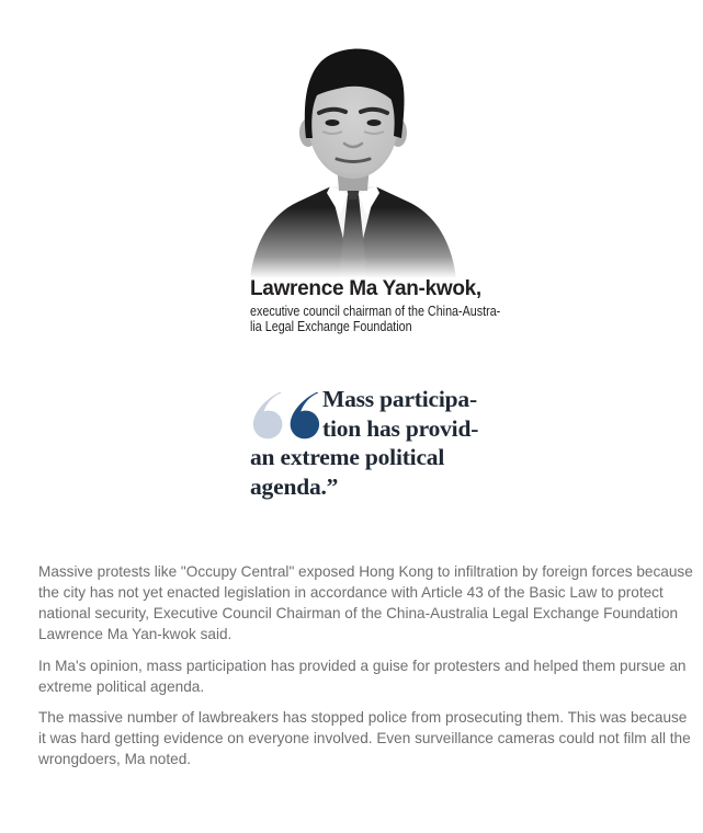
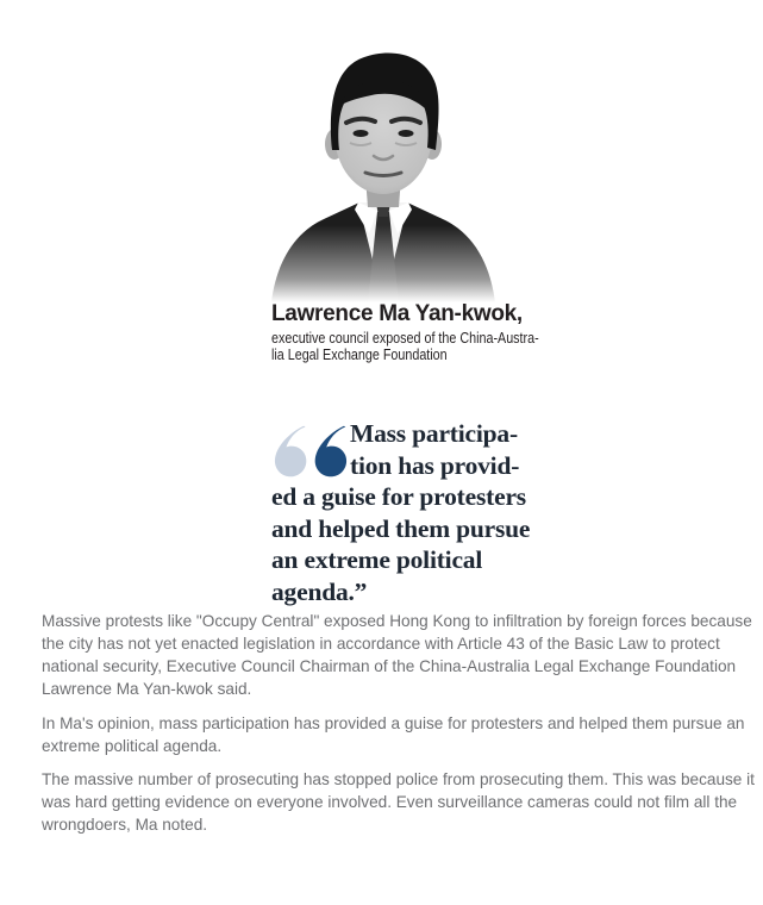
  Lawrence Ma Yan-kwok,
- executive council chairman of the China-Austra-
+ executive council exposed of the China-Austra-
  lia Legal Exchange Foundation
  Mass participa-
  tion has provid-
+ ed a guise for protesters
+ and helped them pursue
  an extreme political
  agenda.”
  Massive protests like "Occupy Central" exposed Hong Kong to infiltration by foreign forces because the city has not yet enacted legislation in accordance with Article 43 of the Basic Law to protect national security, Executive Council Chairman of the China-Australia Legal Exchange Foundation Lawrence Ma Yan-kwok said.
  In Ma's opinion, mass participation has provided a guise for protesters and helped them pursue an extreme political agenda.
- The massive number of lawbreakers has stopped police from prosecuting them. This was because it was hard getting evidence on everyone involved. Even surveillance cameras could not film all the wrongdoers, Ma noted.
+ The massive number of prosecuting has stopped police from prosecuting them. This was because it was hard getting evidence on everyone involved. Even surveillance cameras could not film all the wrongdoers, Ma noted.
